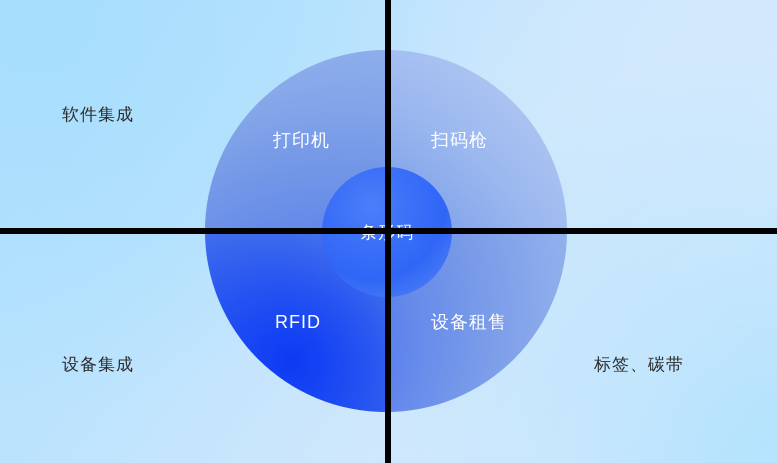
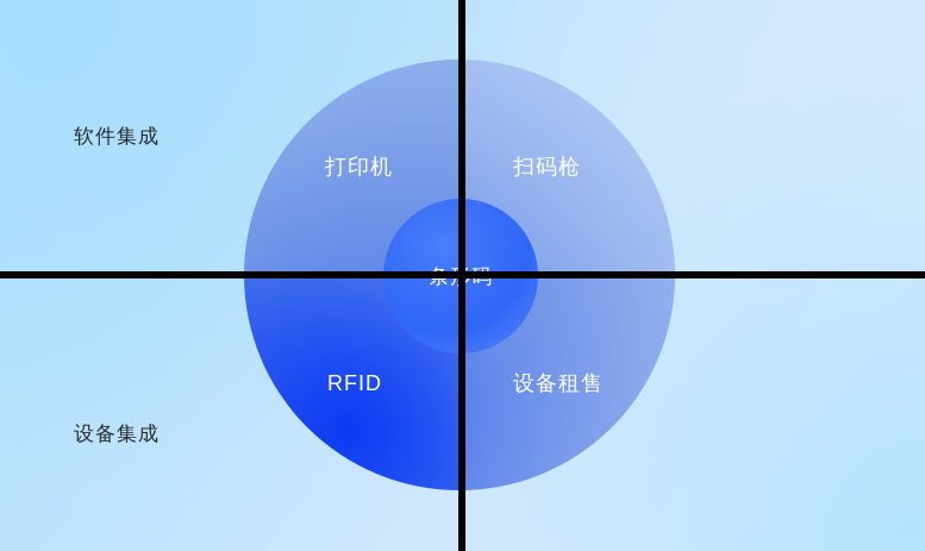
  打印机
  扫码枪
  RFID
  设备租售
  软件集成
  设备集成
- 标签、碳带
